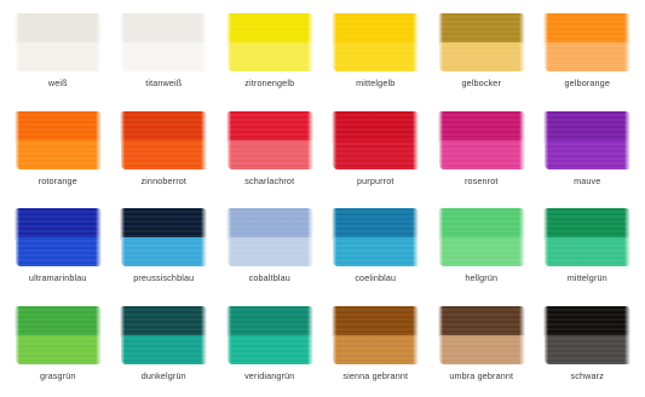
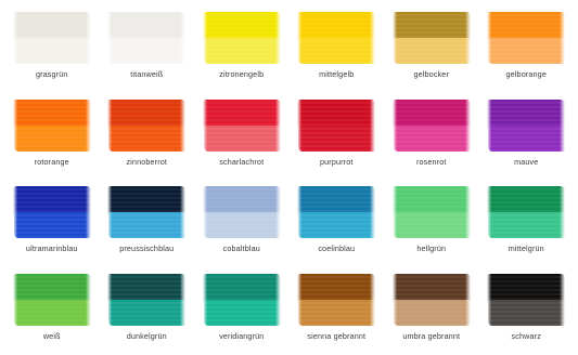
- weiß
+ grasgrün
  titanweiß
  zitronengelb
  mittelgelb
  gelbocker
  gelborange
  rotorange
  zinnoberrot
  scharlachrot
  purpurrot
  rosenrot
  mauve
  ultramarinblau
  preussischblau
  cobaltblau
  coelinblau
  hellgrün
  mittelgrün
- grasgrün
+ weiß
  dunkelgrün
  veridiangrün
  sienna gebrannt
  umbra gebrannt
  schwarz
